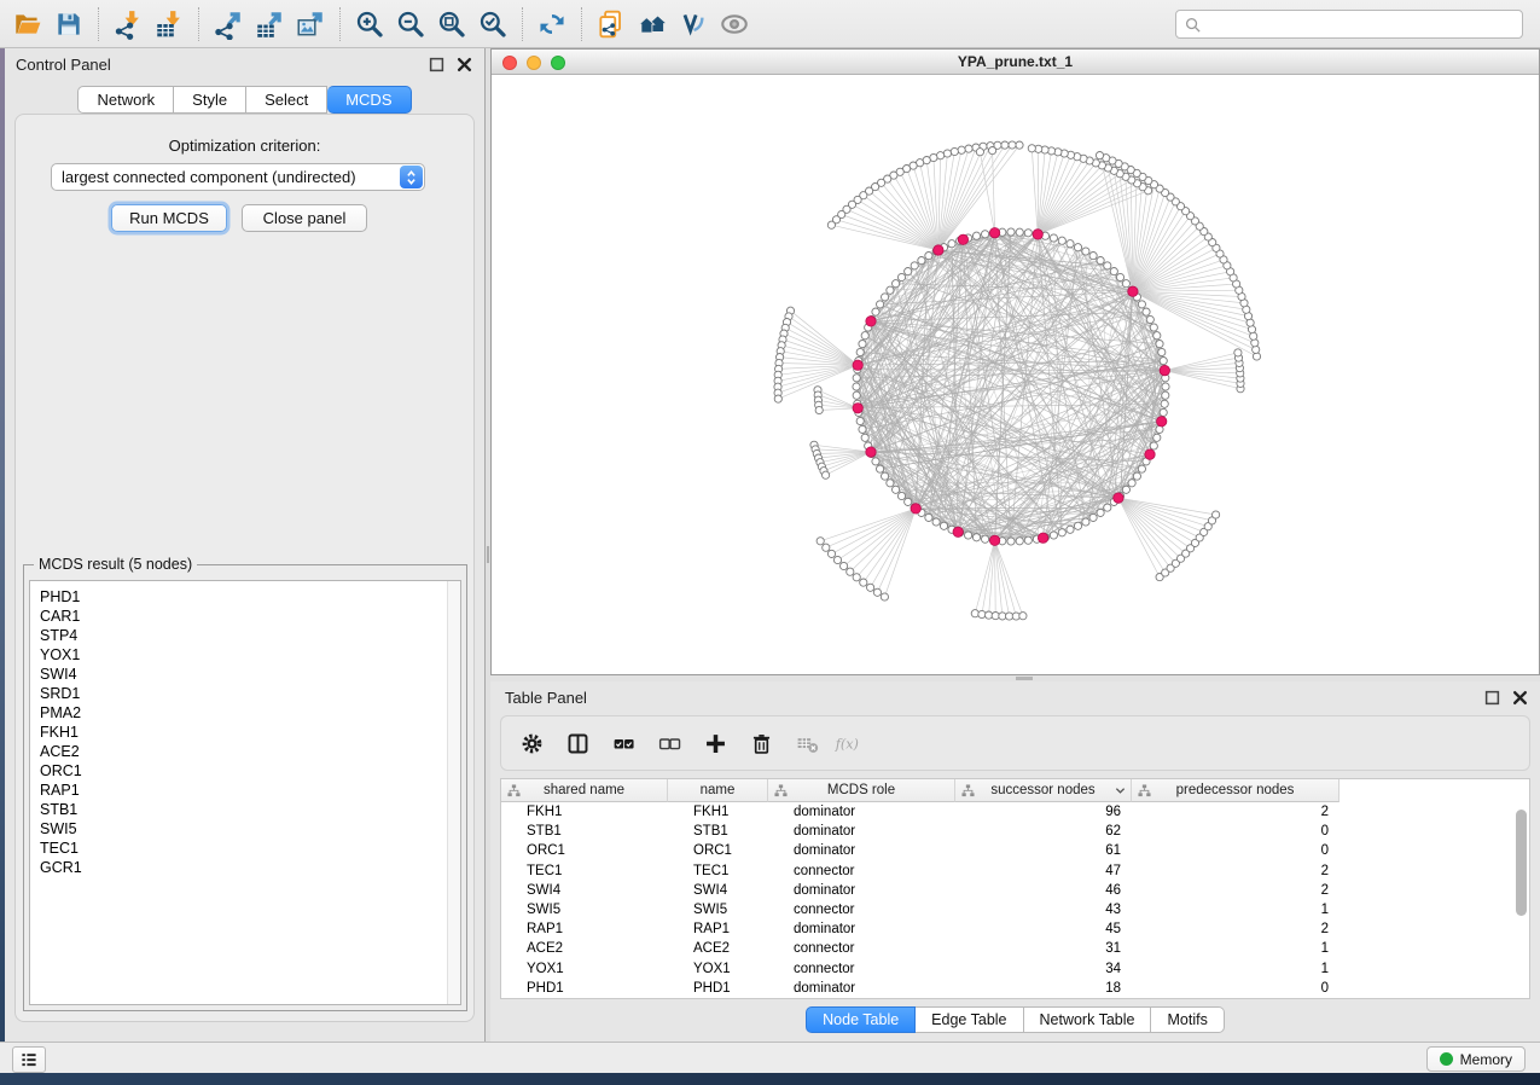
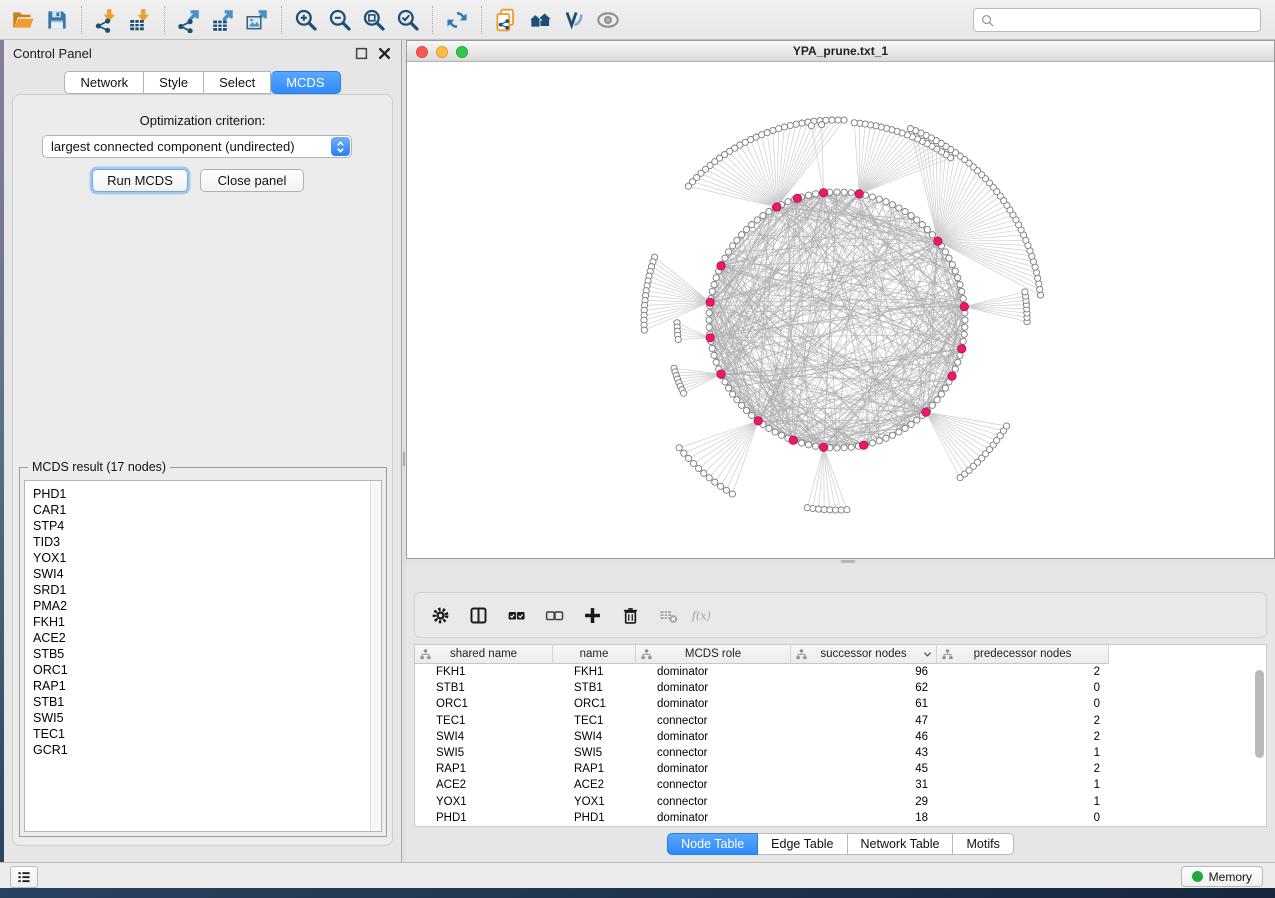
  Control Panel
  Network
  Style
  Select
  MCDS
  Optimization criterion:
  largest connected component (undirected)
  Run MCDS
  Close panel
- MCDS result (5 nodes)
+ MCDS result (17 nodes)
  PHD1
  CAR1
  STP4
+ TID3
  YOX1
  SWI4
  SRD1
  PMA2
  FKH1
  ACE2
+ STB5
  ORC1
  RAP1
  STB1
  SWI5
  TEC1
  GCR1
  YPA_prune.txt_1
- Table Panel
  f(x)
  shared name
  name
  MCDS role
  successor nodes
  predecessor nodes
  FKH1
  FKH1
  dominator
  96
  2
  STB1
  STB1
  dominator
  62
  0
  ORC1
  ORC1
  dominator
  61
  0
  TEC1
  TEC1
  connector
  47
  2
  SWI4
  SWI4
  dominator
  46
  2
  SWI5
  SWI5
  connector
  43
  1
  RAP1
  RAP1
  dominator
  45
  2
  ACE2
  ACE2
  connector
  31
  1
  YOX1
  YOX1
  connector
- 34
+ 29
  1
  PHD1
  PHD1
  dominator
  18
  0
  Node Table
  Edge Table
  Network Table
  Motifs
  Memory
